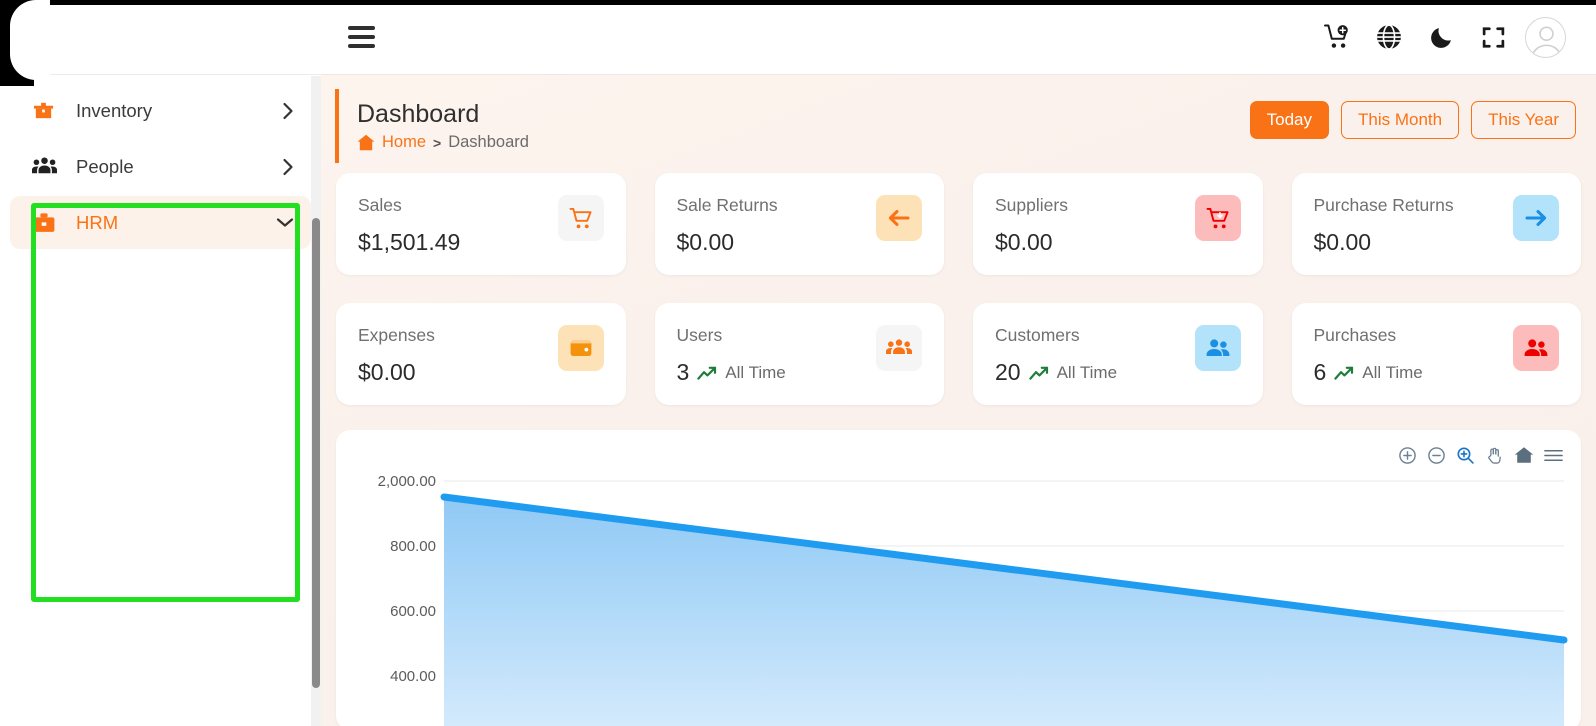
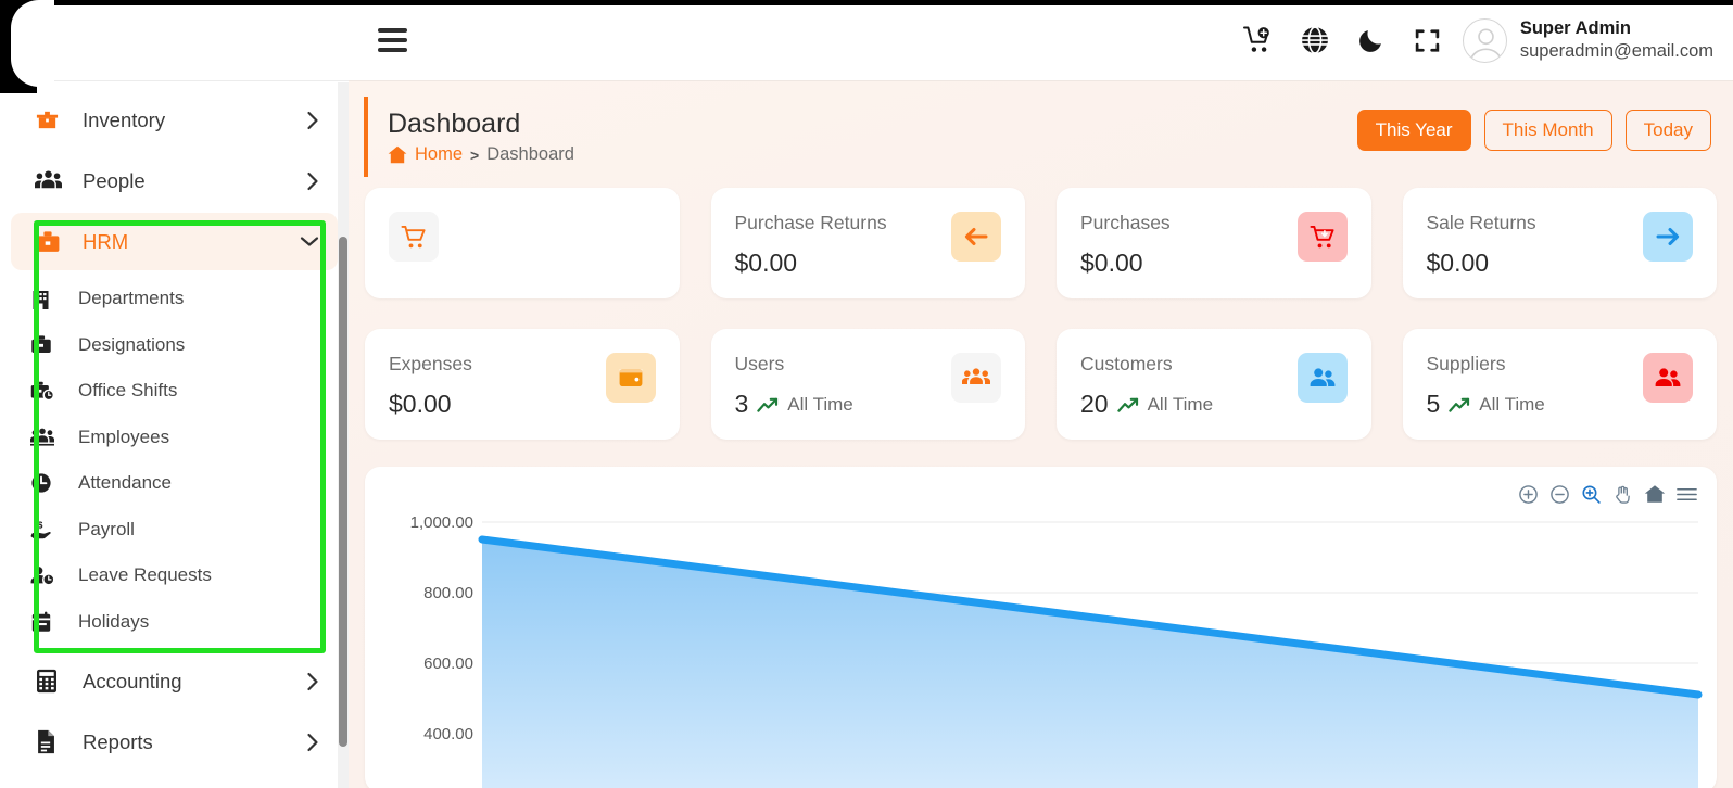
  Inventory
  People
  HRM
+ Departments
+ Designations
+ Office Shifts
+ Employees
+ Attendance
+ $
+ Payroll
+ Leave Requests
+ Holidays
+ Accounting
+ Reports
+ Super Admin
+ superadmin@email.com
  Dashboard
  Home
  >
  Dashboard
- Today
+ This Year
  This Month
- This Year
+ Today
- Sales
- $1,501.49
- Sale Returns
+ Purchase Returns
  $0.00
- Suppliers
+ Purchases
  $0.00
- Purchase Returns
+ Sale Returns
  $0.00
  Expenses
  $0.00
  Users
  3
  All Time
  Customers
  20
  All Time
- Purchases
+ Suppliers
- 6
+ 5
  All Time
- 2,000.00
+ 1,000.00
  800.00
  600.00
  400.00
